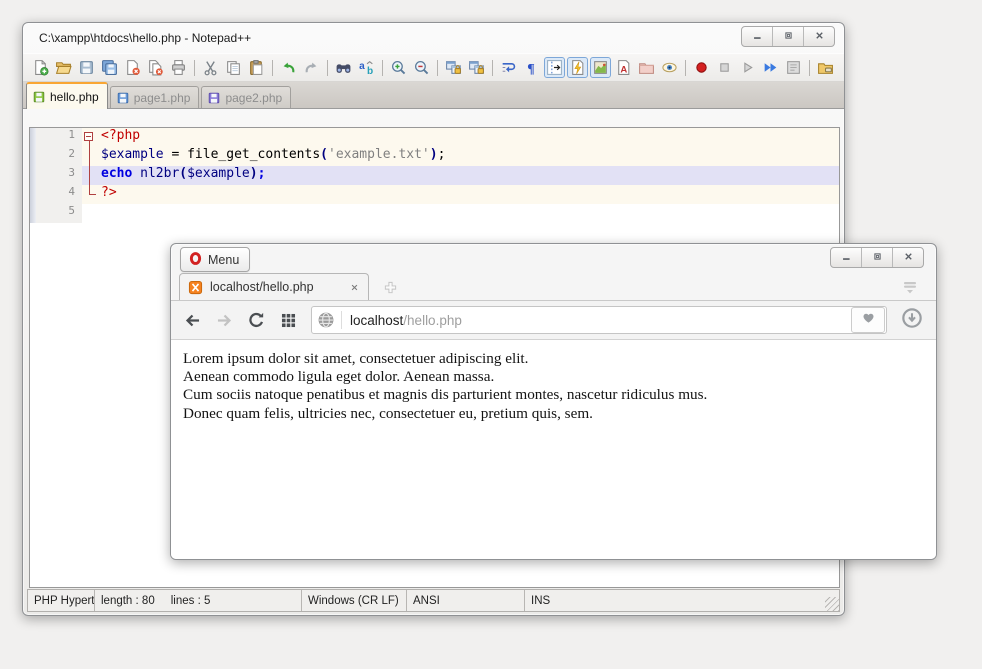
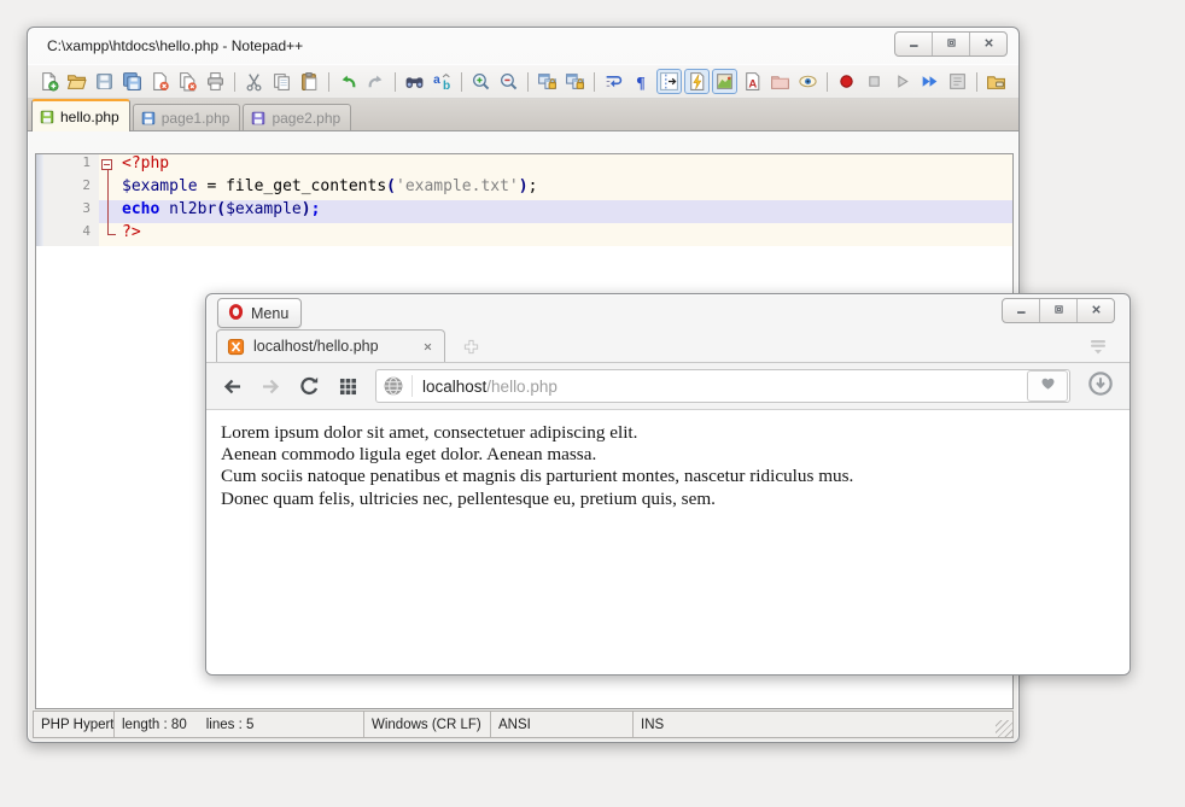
  C:\xampp\htdocs\hello.php - Notepad++
  a
  b
  ¶
  A
  hello.php
  page1.php
  page2.php
  1
  <?php
  2
  $example = file_get_contents('example.txt');
  3
  echo nl2br($example);
  4
  ?>
- 5
  PHP Hypert
  length : 80
  lines : 5
  Windows (CR LF)
  ANSI
  INS
  Menu
  localhost/hello.php
  localhost/hello.php
  Lorem ipsum dolor sit amet, consectetuer adipiscing elit.
  Aenean commodo ligula eget dolor. Aenean massa.
  Cum sociis natoque penatibus et magnis dis parturient montes, nascetur ridiculus mus.
- Donec quam felis, ultricies nec, consectetuer eu, pretium quis, sem.
+ Donec quam felis, ultricies nec, pellentesque eu, pretium quis, sem.
